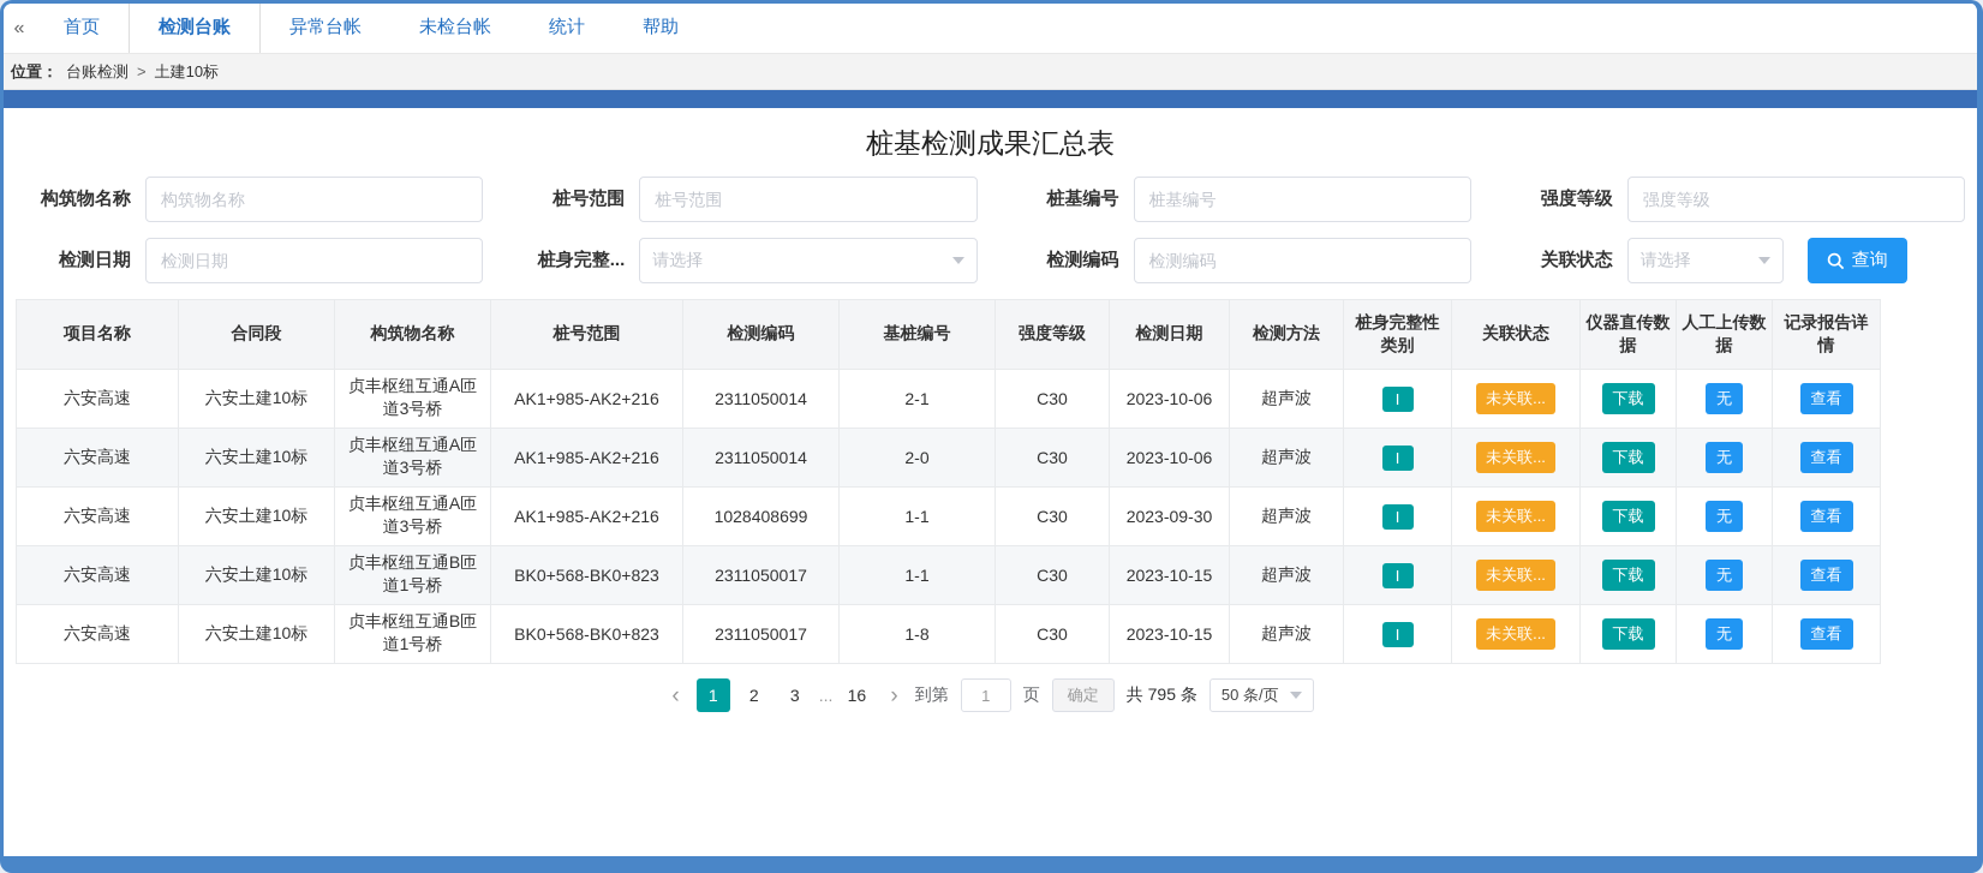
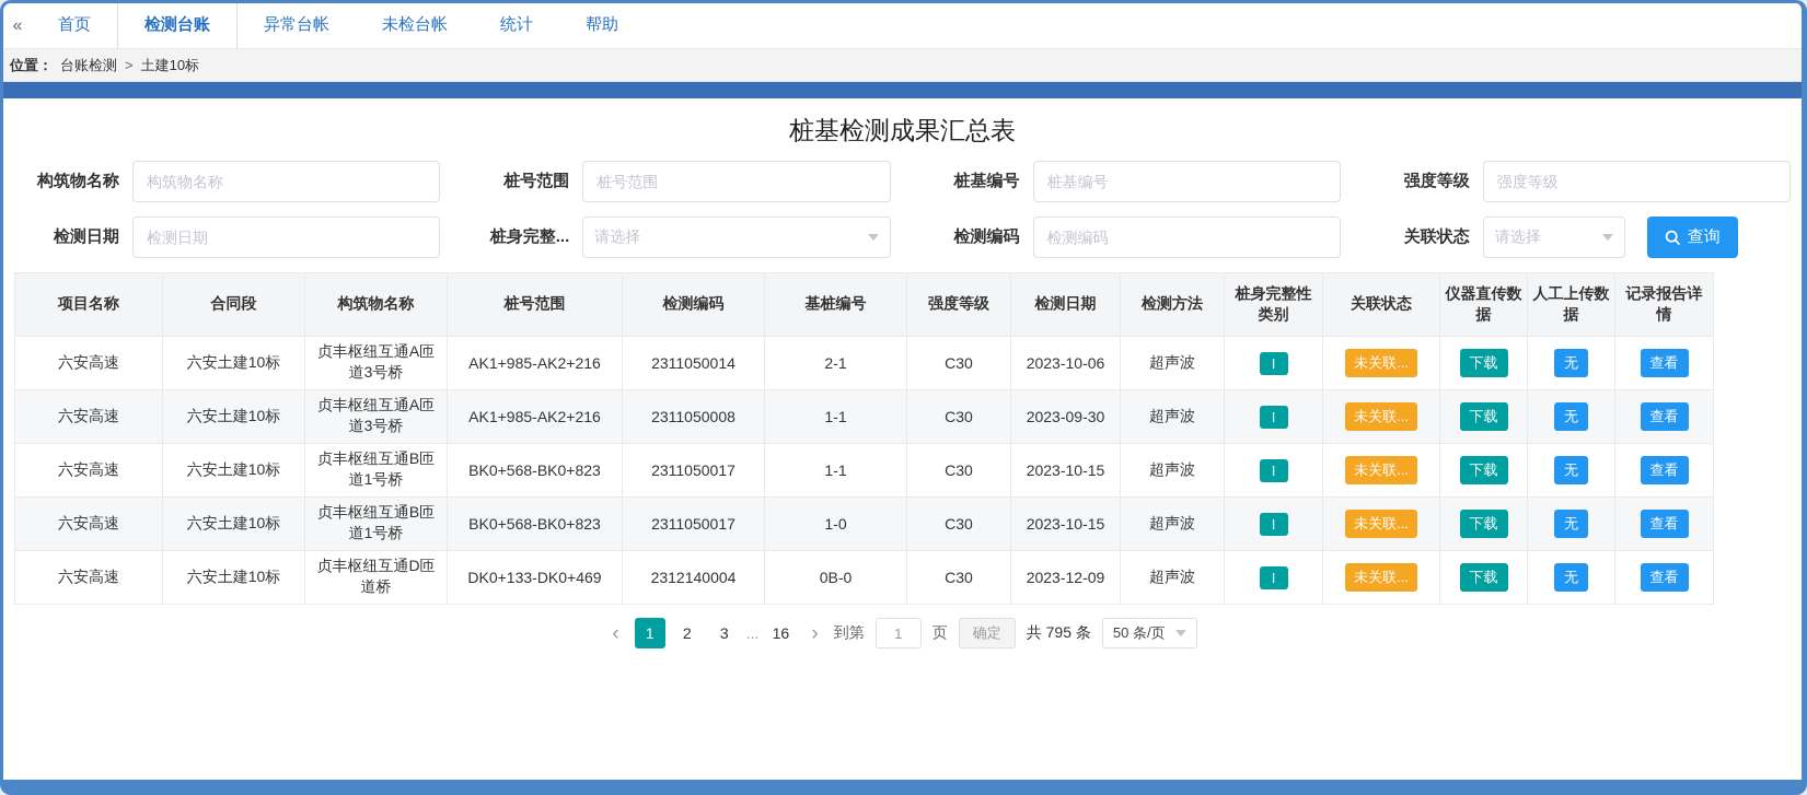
  «
  首页
  检测台账
  异常台帐
  未检台帐
  统计
  帮助
  位置：
  台账检测
  >
  土建10标
  桩基检测成果汇总表
  构筑物名称
  构筑物名称
  桩号范围
  桩号范围
  桩基编号
  桩基编号
  强度等级
  强度等级
  检测日期
  检测日期
  桩身完整...
  请选择
  检测编码
  检测编码
  关联状态
  请选择
  查询
  项目名称	合同段	构筑物名称	桩号范围	检测编码	基桩编号	强度等级	检测日期	检测方法	桩身完整性类别	关联状态	仪器直传数据	人工上传数据	记录报告详情
  六安高速	六安土建10标	贞丰枢纽互通A匝道3号桥	AK1+985-AK2+216	2311050014	2-1	C30	2023-10-06	超声波	I	未关联...	下载	无	查看
- 六安高速	六安土建10标	贞丰枢纽互通A匝道3号桥	AK1+985-AK2+216	2311050014	2-0	C30	2023-10-06	超声波	I	未关联...	下载	无	查看
- 六安高速	六安土建10标	贞丰枢纽互通A匝道3号桥	AK1+985-AK2+216	1028408699	1-1	C30	2023-09-30	超声波	I	未关联...	下载	无	查看
+ 六安高速	六安土建10标	贞丰枢纽互通A匝道3号桥	AK1+985-AK2+216	2311050008	1-1	C30	2023-09-30	超声波	I	未关联...	下载	无	查看
  六安高速	六安土建10标	贞丰枢纽互通B匝道1号桥	BK0+568-BK0+823	2311050017	1-1	C30	2023-10-15	超声波	I	未关联...	下载	无	查看
- 六安高速	六安土建10标	贞丰枢纽互通B匝道1号桥	BK0+568-BK0+823	2311050017	1-8	C30	2023-10-15	超声波	I	未关联...	下载	无	查看
+ 六安高速	六安土建10标	贞丰枢纽互通B匝道1号桥	BK0+568-BK0+823	2311050017	1-0	C30	2023-10-15	超声波	I	未关联...	下载	无	查看
+ 六安高速	六安土建10标	贞丰枢纽互通D匝道桥	DK0+133-DK0+469	2312140004	0B-0	C30	2023-12-09	超声波	I	未关联...	下载	无	查看
  ‹
  1
  2
  3
  ...
  16
  ›
  到第
  1
  页
  确定
  共 795 条
  50 条/页
